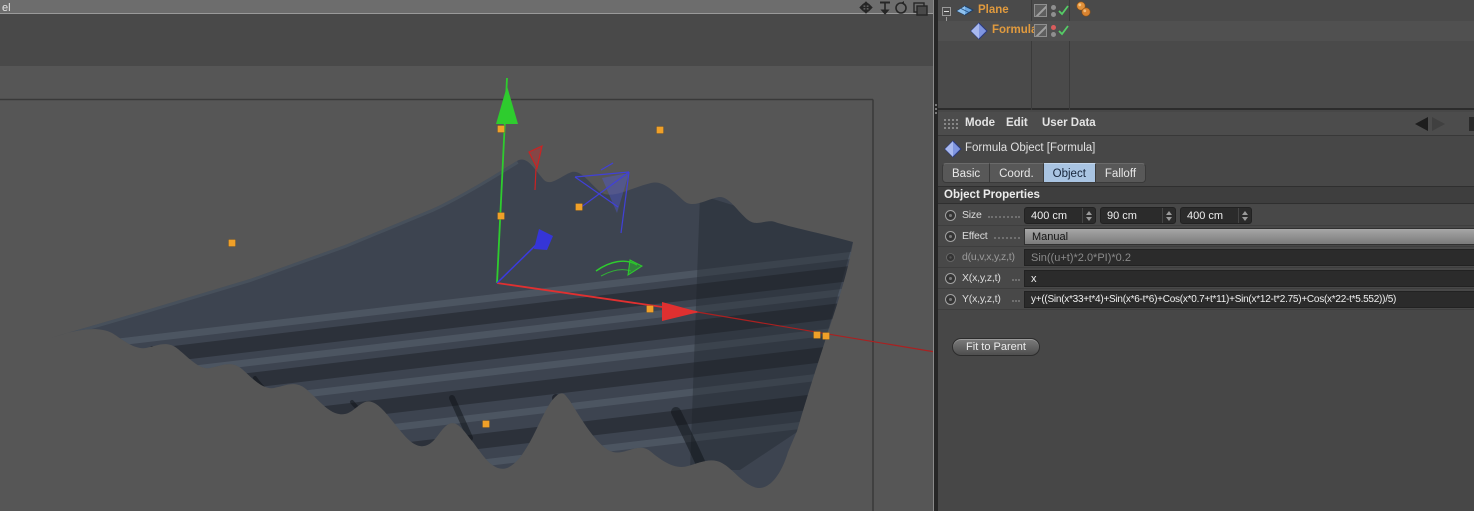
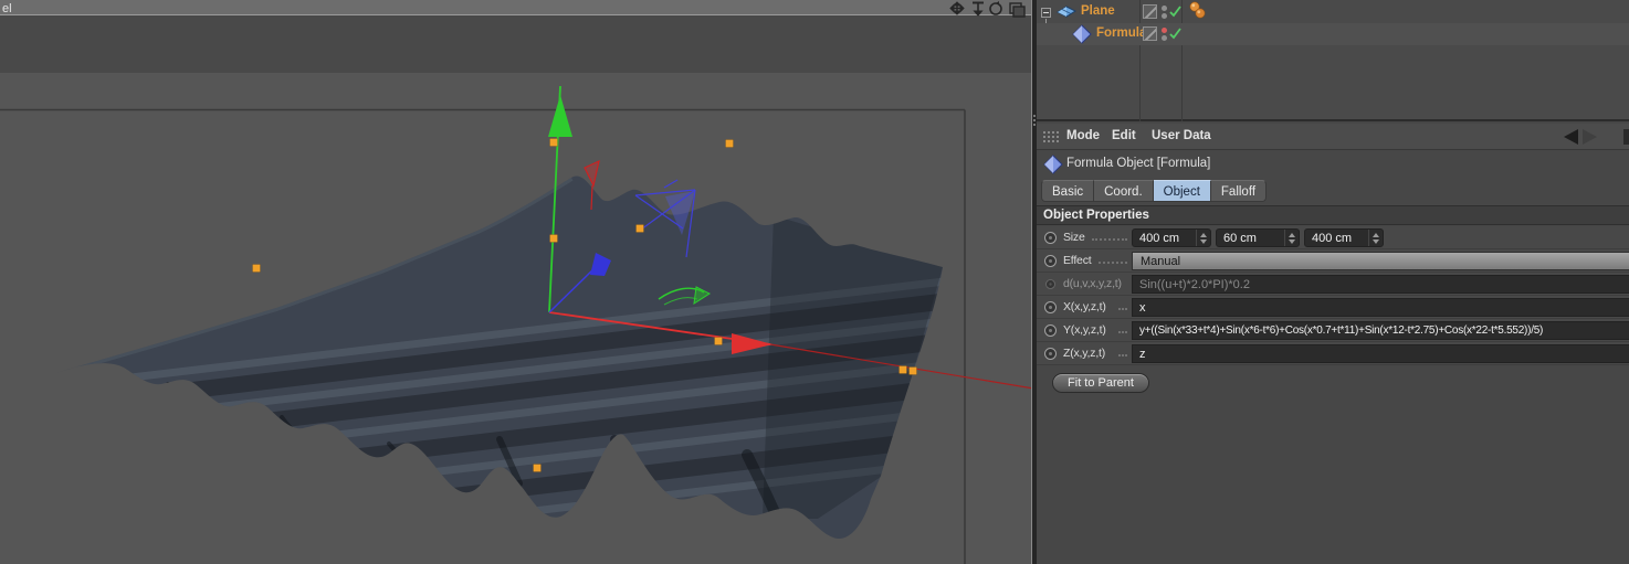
  el
  Plane
  Formul
  Mode
  Edit
  User Data
  Formula Object [Formula]
  Basic
  Coord.
  Object
  Falloff
  Object Properties
  Size
  400 cm
- 90 cm
+ 60 cm
  400 cm
  Effect
  Manual
  d(u,v,x,y,z,t)
  Sin((u+t)*2.0*PI)*0.2
  X(x,y,z,t)
  x
  Y(x,y,z,t)
  y+((Sin(x*33+t*4)+Sin(x*6-t*6)+Cos(x*0.7+t*11)+Sin(x*12-t*2.75)+Cos(x*22-t*5.552))/5)
+ Z(x,y,z,t)
+ z
  Fit to Parent
